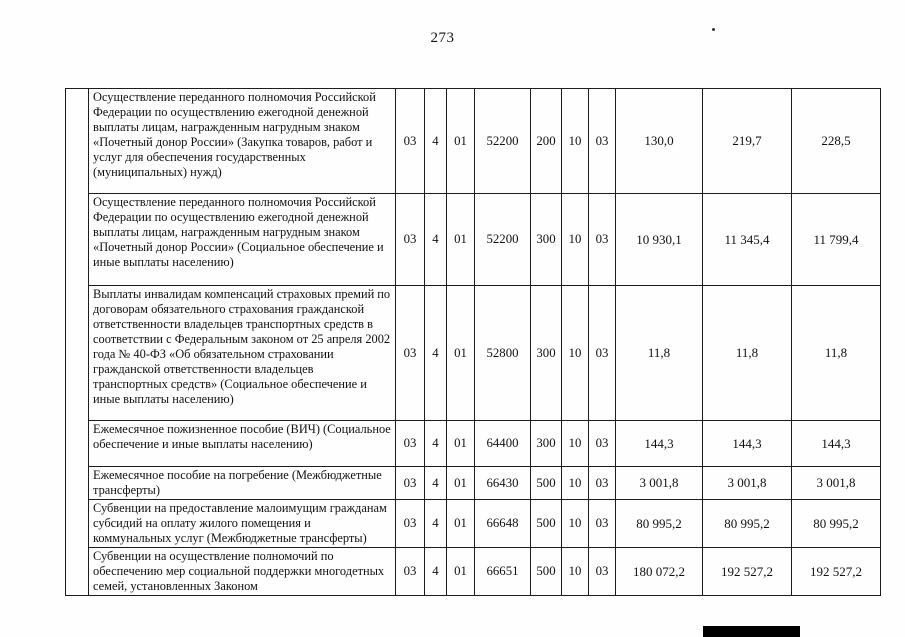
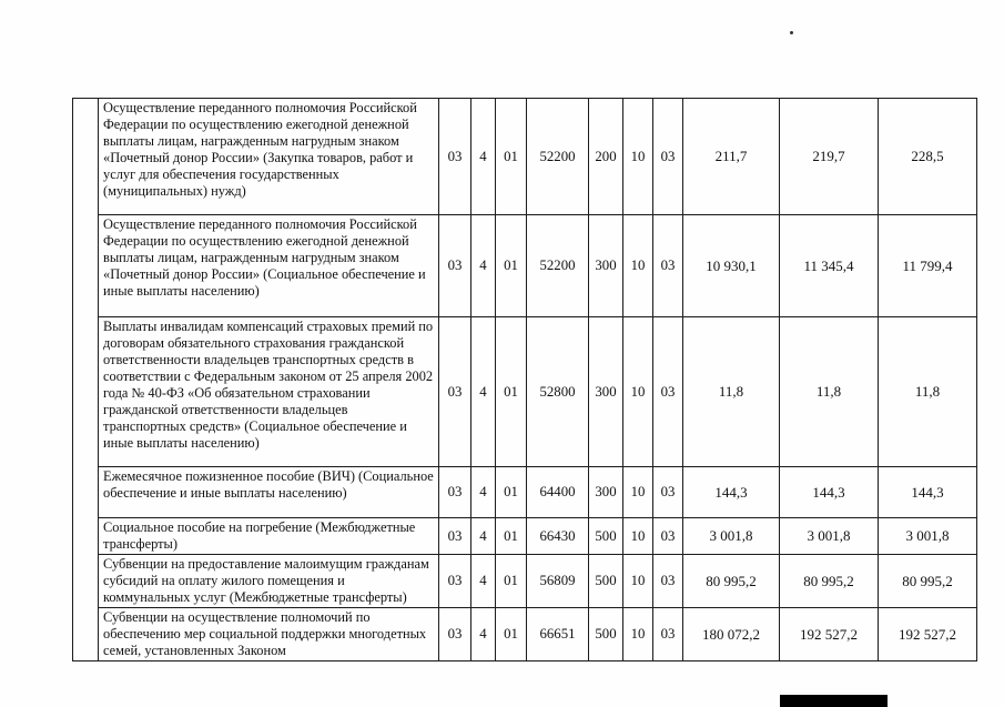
- 273
- 	Осуществление переданного полномочия Российской Федерации по осуществлению ежегодной денежной выплаты лицам, награжденным нагрудным знаком «Почетный донор России» (Закупка товаров, работ и услуг для обеспечения государственных (муниципальных) нужд)	03	4	01	52200	200	10	03	130,0	219,7	228,5
+ 	Осуществление переданного полномочия Российской Федерации по осуществлению ежегодной денежной выплаты лицам, награжденным нагрудным знаком «Почетный донор России» (Закупка товаров, работ и услуг для обеспечения государственных (муниципальных) нужд)	03	4	01	52200	200	10	03	211,7	219,7	228,5
  Осуществление переданного полномочия Российской Федерации по осуществлению ежегодной денежной выплаты лицам, награжденным нагрудным знаком «Почетный донор России» (Социальное обеспечение и иные выплаты населению)	03	4	01	52200	300	10	03	10 930,1	11 345,4	11 799,4
  Выплаты инвалидам компенсаций страховых премий по договорам обязательного страхования гражданской ответственности владельцев транспортных средств в соответствии с Федеральным законом от 25 апреля 2002 года № 40-ФЗ «Об обязательном страховании гражданской ответственности владельцев транспортных средств» (Социальное обеспечение и иные выплаты населению)	03	4	01	52800	300	10	03	11,8	11,8	11,8
  Ежемесячное пожизненное пособие (ВИЧ) (Социальное обеспечение и иные выплаты населению)	03	4	01	64400	300	10	03	144,3	144,3	144,3
- Ежемесячное пособие на погребение (Межбюджетные трансферты)	03	4	01	66430	500	10	03	3 001,8	3 001,8	3 001,8
+ Социальное пособие на погребение (Межбюджетные трансферты)	03	4	01	66430	500	10	03	3 001,8	3 001,8	3 001,8
- Субвенции на предоставление малоимущим гражданам субсидий на оплату жилого помещения и коммунальных услуг (Межбюджетные трансферты)	03	4	01	66648	500	10	03	80 995,2	80 995,2	80 995,2
+ Субвенции на предоставление малоимущим гражданам субсидий на оплату жилого помещения и коммунальных услуг (Межбюджетные трансферты)	03	4	01	56809	500	10	03	80 995,2	80 995,2	80 995,2
  Субвенции на осуществление полномочий по обеспечению мер социальной поддержки многодетных семей, установленных Законом	03	4	01	66651	500	10	03	180 072,2	192 527,2	192 527,2
